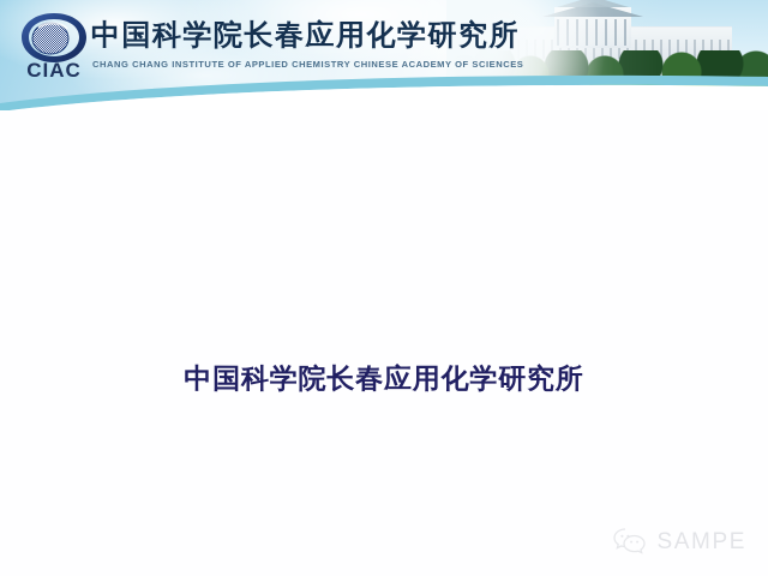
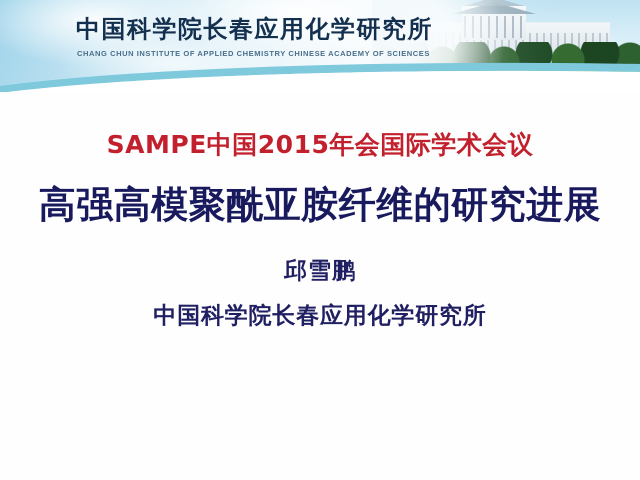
- CIAC
  中国科学院长春应用化学研究所
- CHANG CHANG INSTITUTE OF APPLIED CHEMISTRY CHINESE ACADEMY OF SCIENCES
+ CHANG CHUN INSTITUTE OF APPLIED CHEMISTRY CHINESE ACADEMY OF SCIENCES
+ SAMPE中国2015年会国际学术会议
+ 高强高模聚酰亚胺纤维的研究进展
+ 邱雪鹏
  中国科学院长春应用化学研究所
- SAMPE
